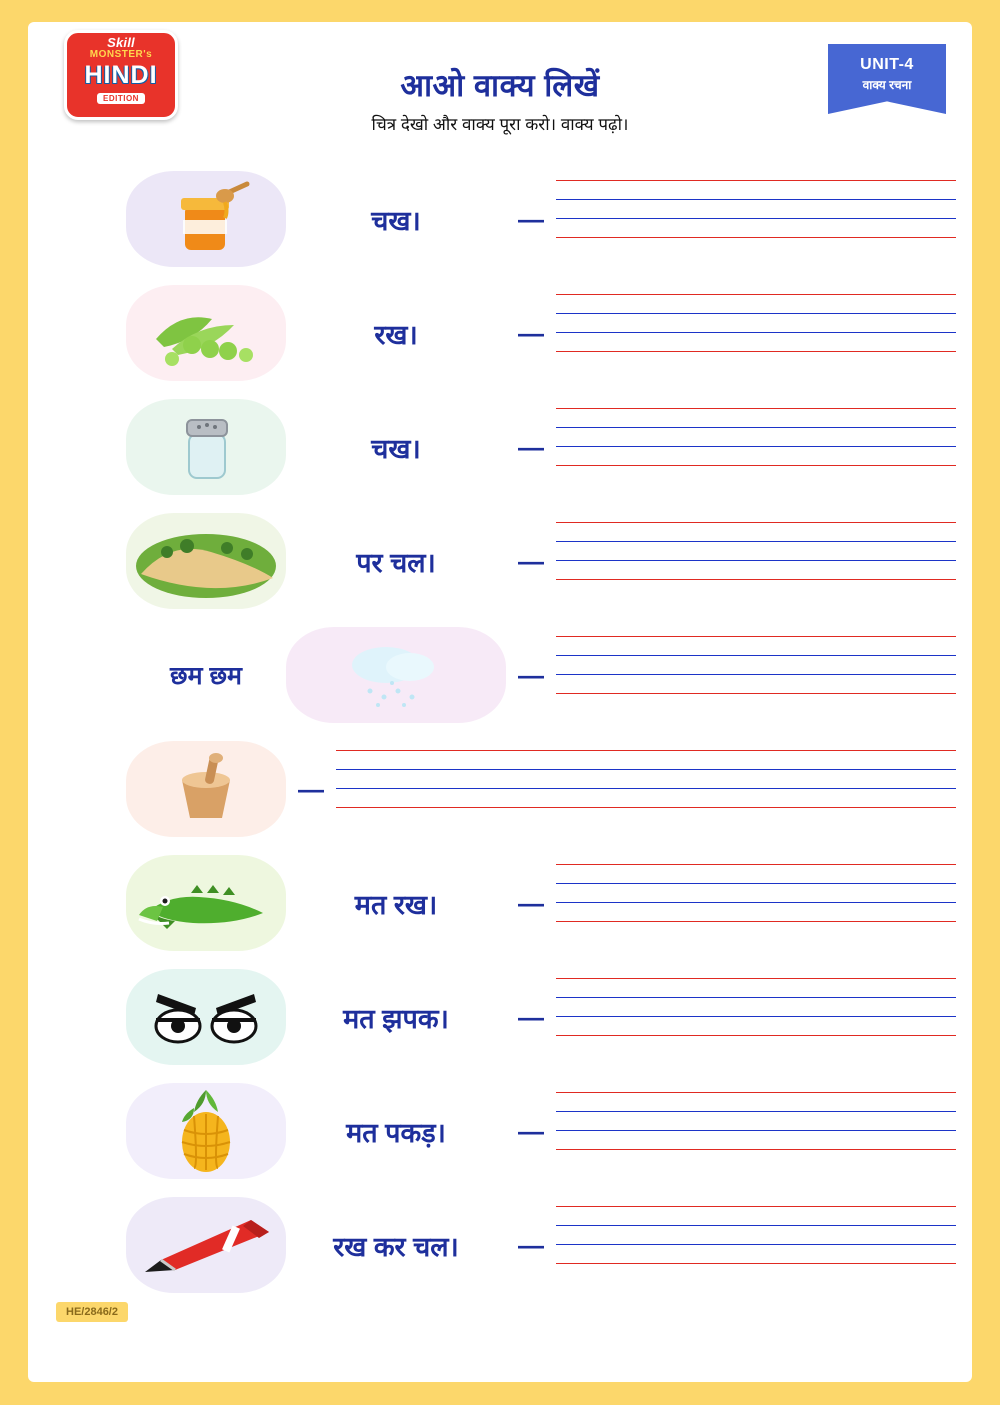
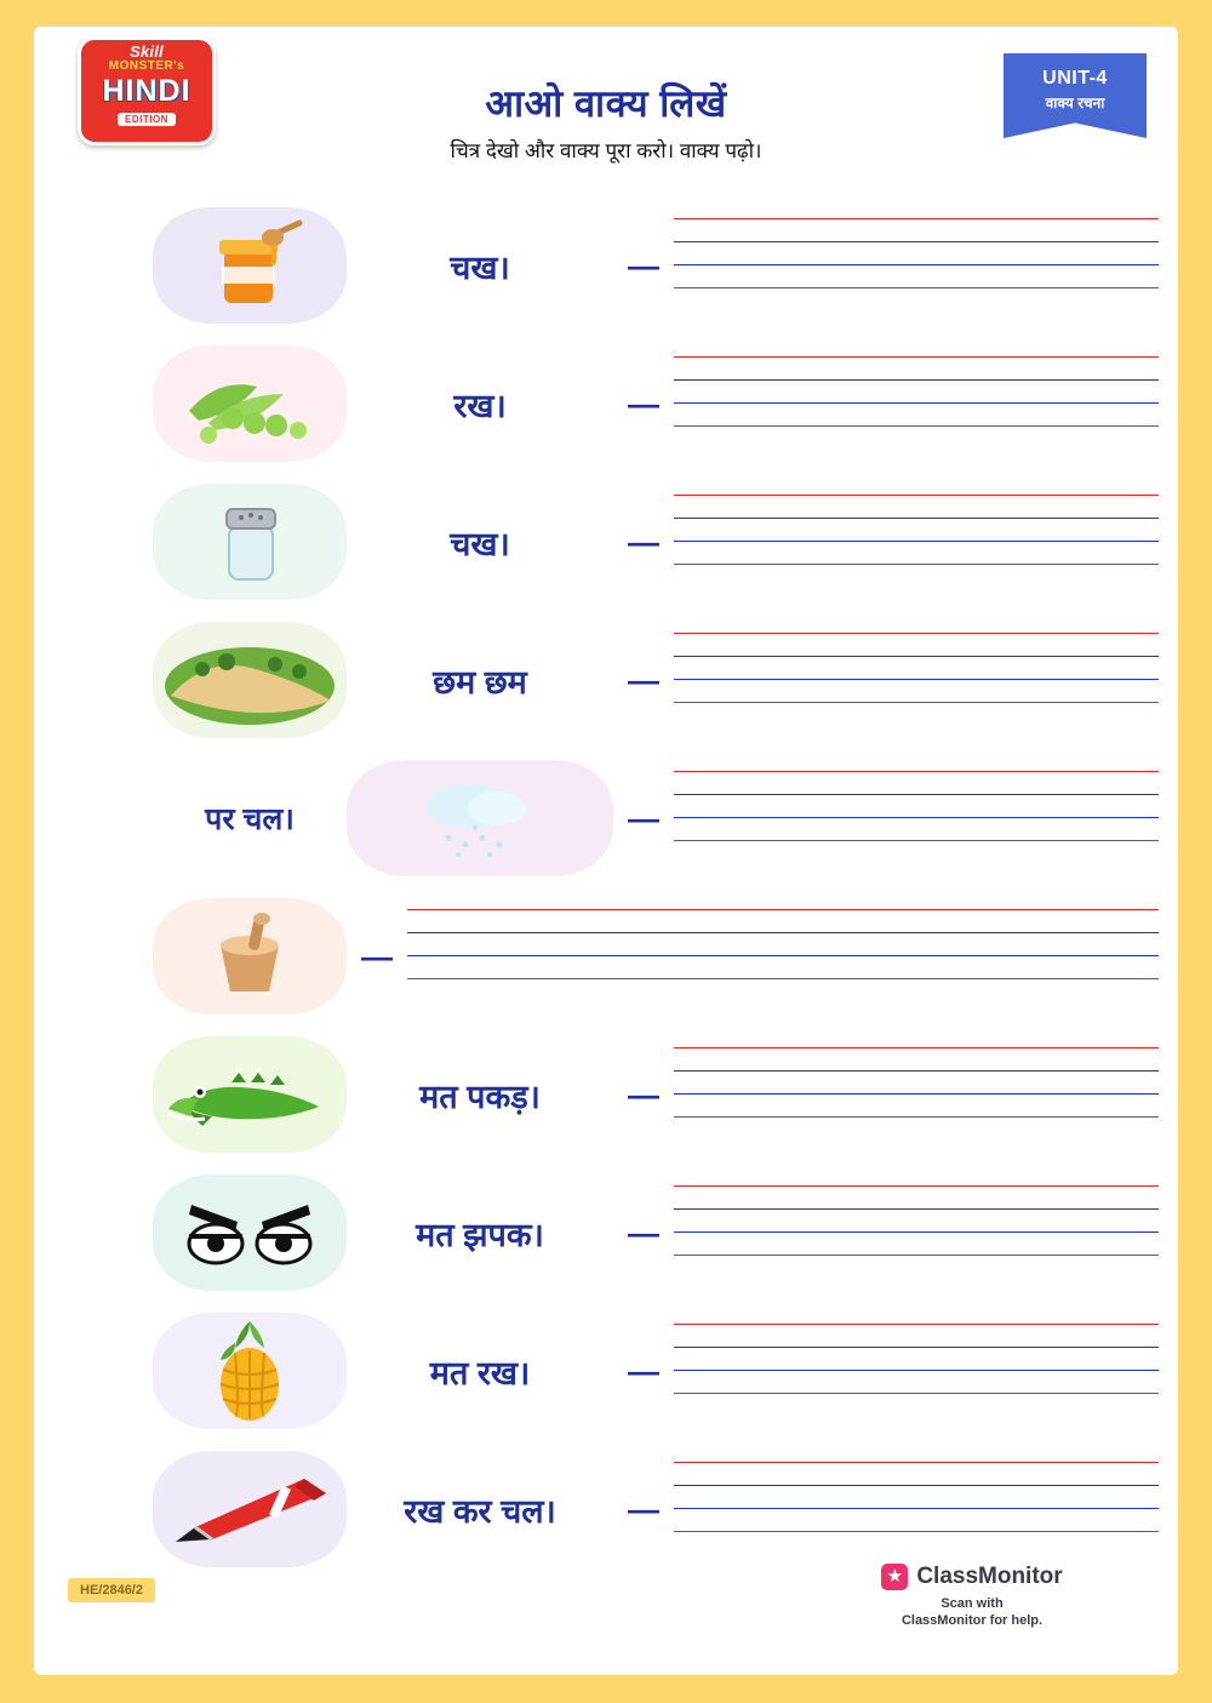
  Skill
  MONSTER's
  HINDI
  EDITION
  UNIT-4
  वाक्य रचना
  आओ वाक्य लिखें
  चित्र देखो और वाक्य पूरा करो। वाक्य पढ़ो।
  चख।
  —
  रख।
  —
  चख।
  —
- पर चल।
+ छम छम
  —
- छम छम
+ पर चल।
  —
  —
- मत रख।
+ मत पकड़।
  —
  मत झपक।
  —
- मत पकड़।
+ मत रख।
  —
  रख कर चल।
  —
  HE/2846/2
+ ★
+ ClassMonitor
+ Scan with
+ ClassMonitor for help.
